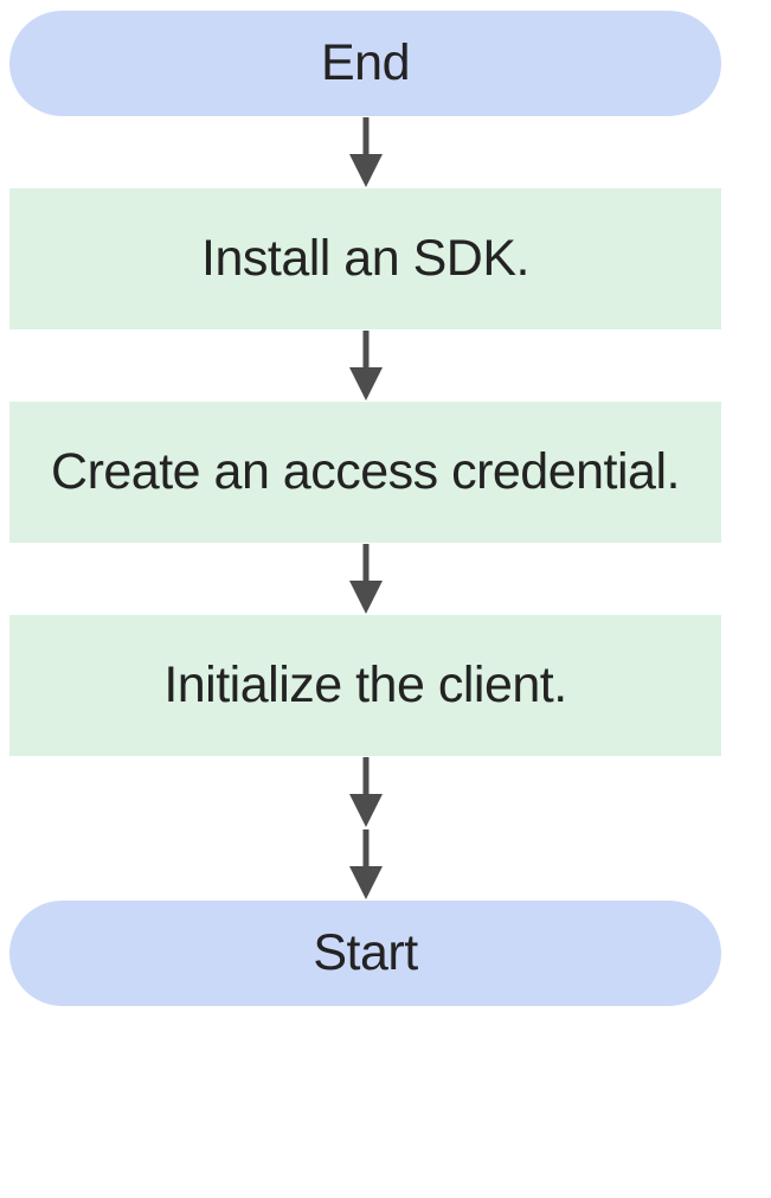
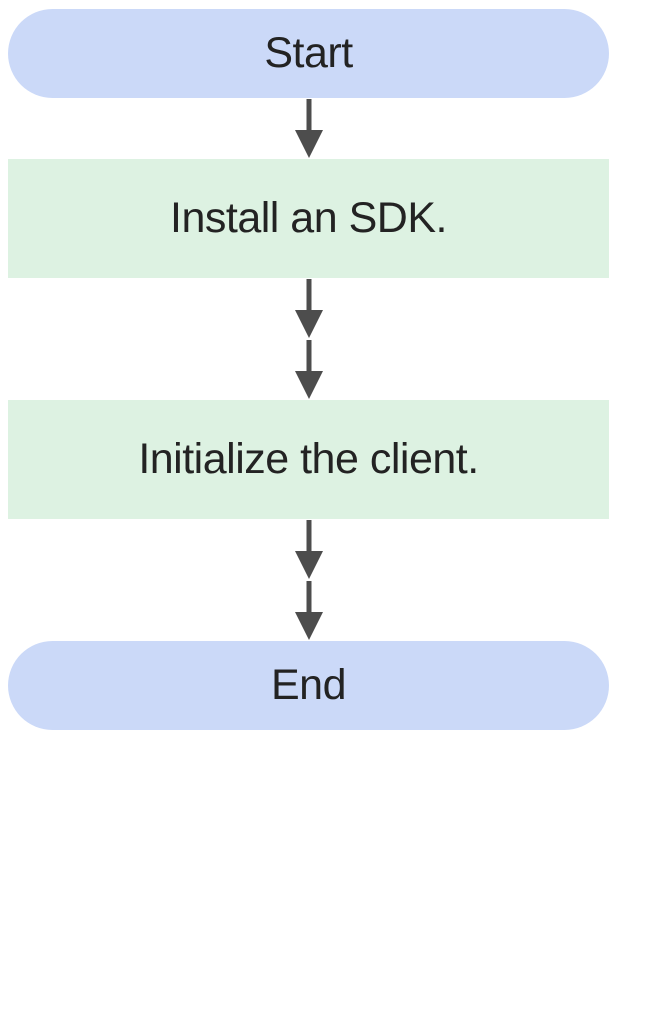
- End
+ Start
  Install an SDK.
- Create an access credential.
  Initialize the client.
- Start
+ End
